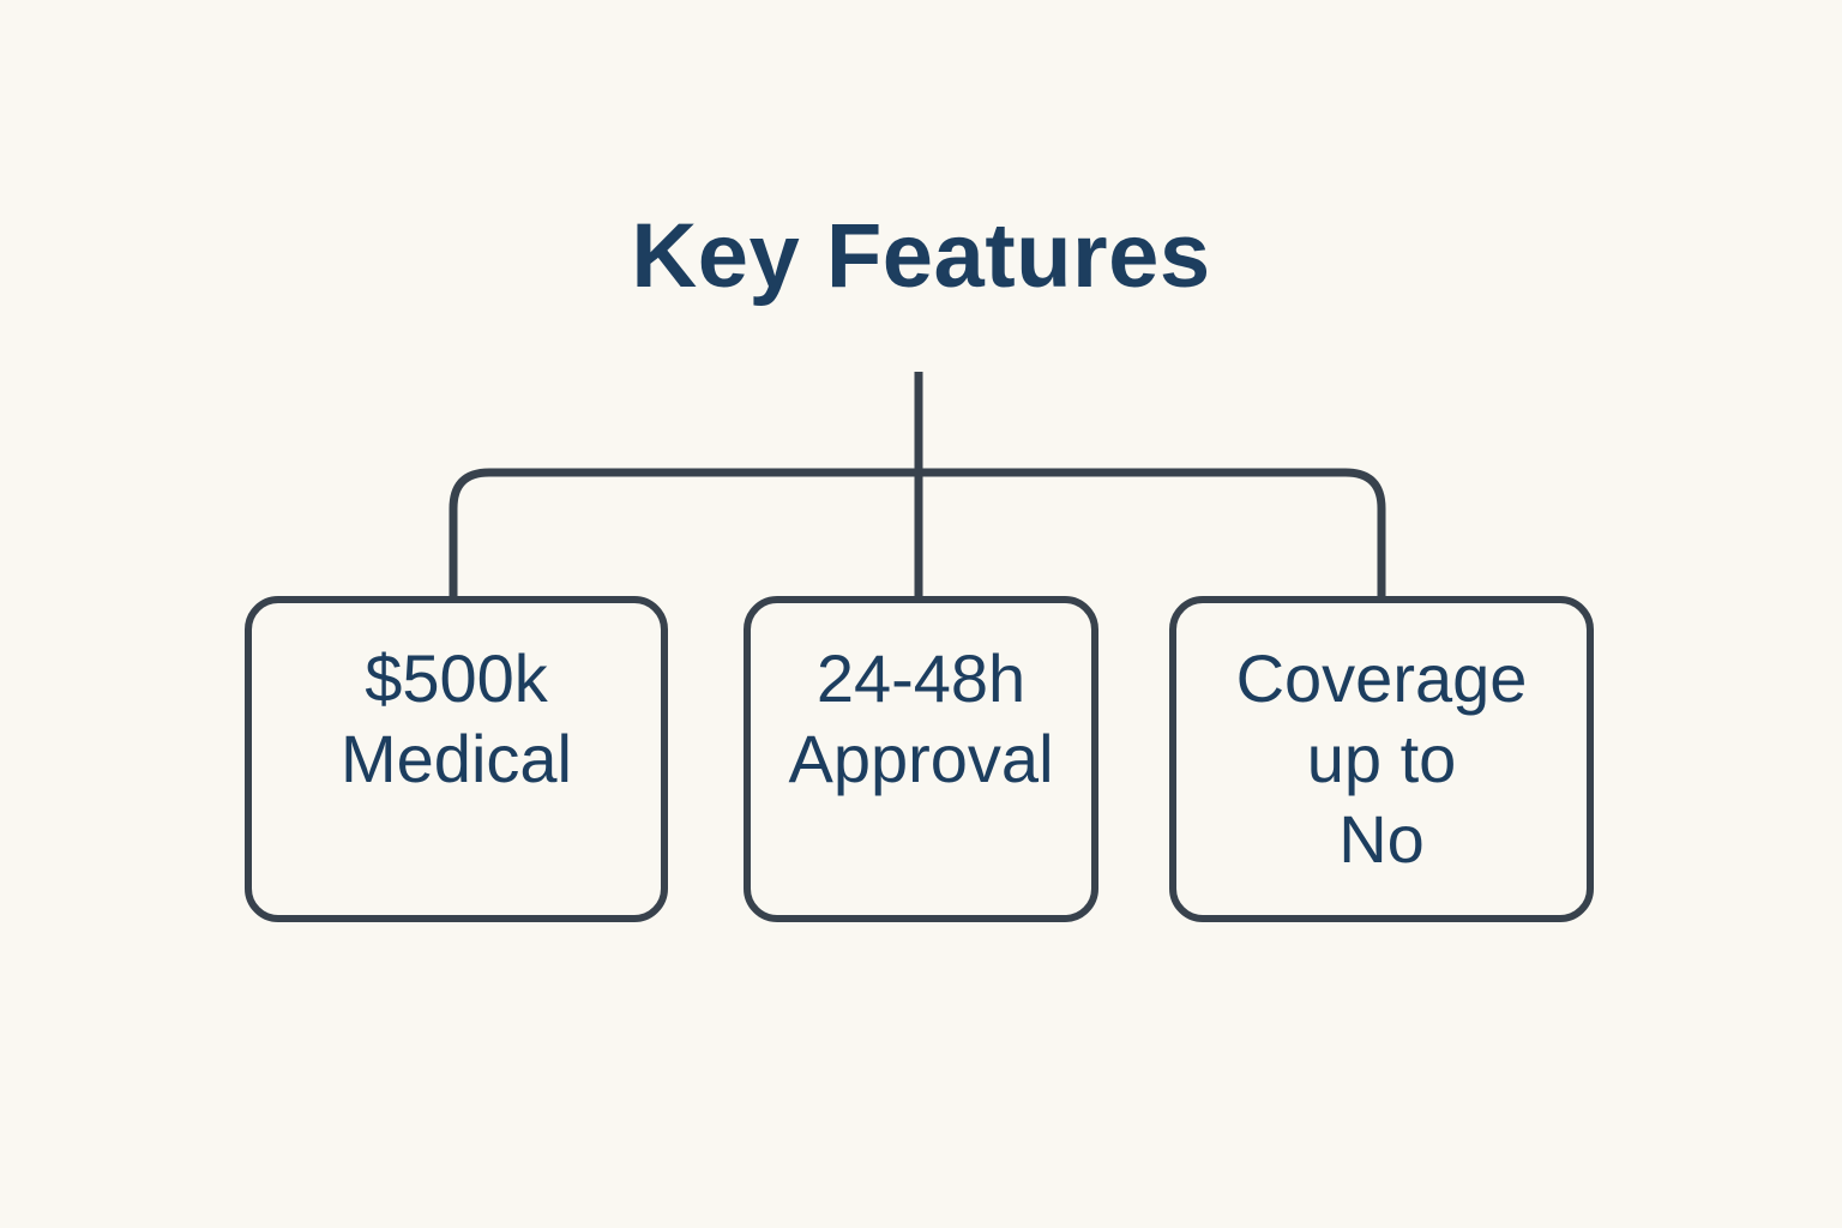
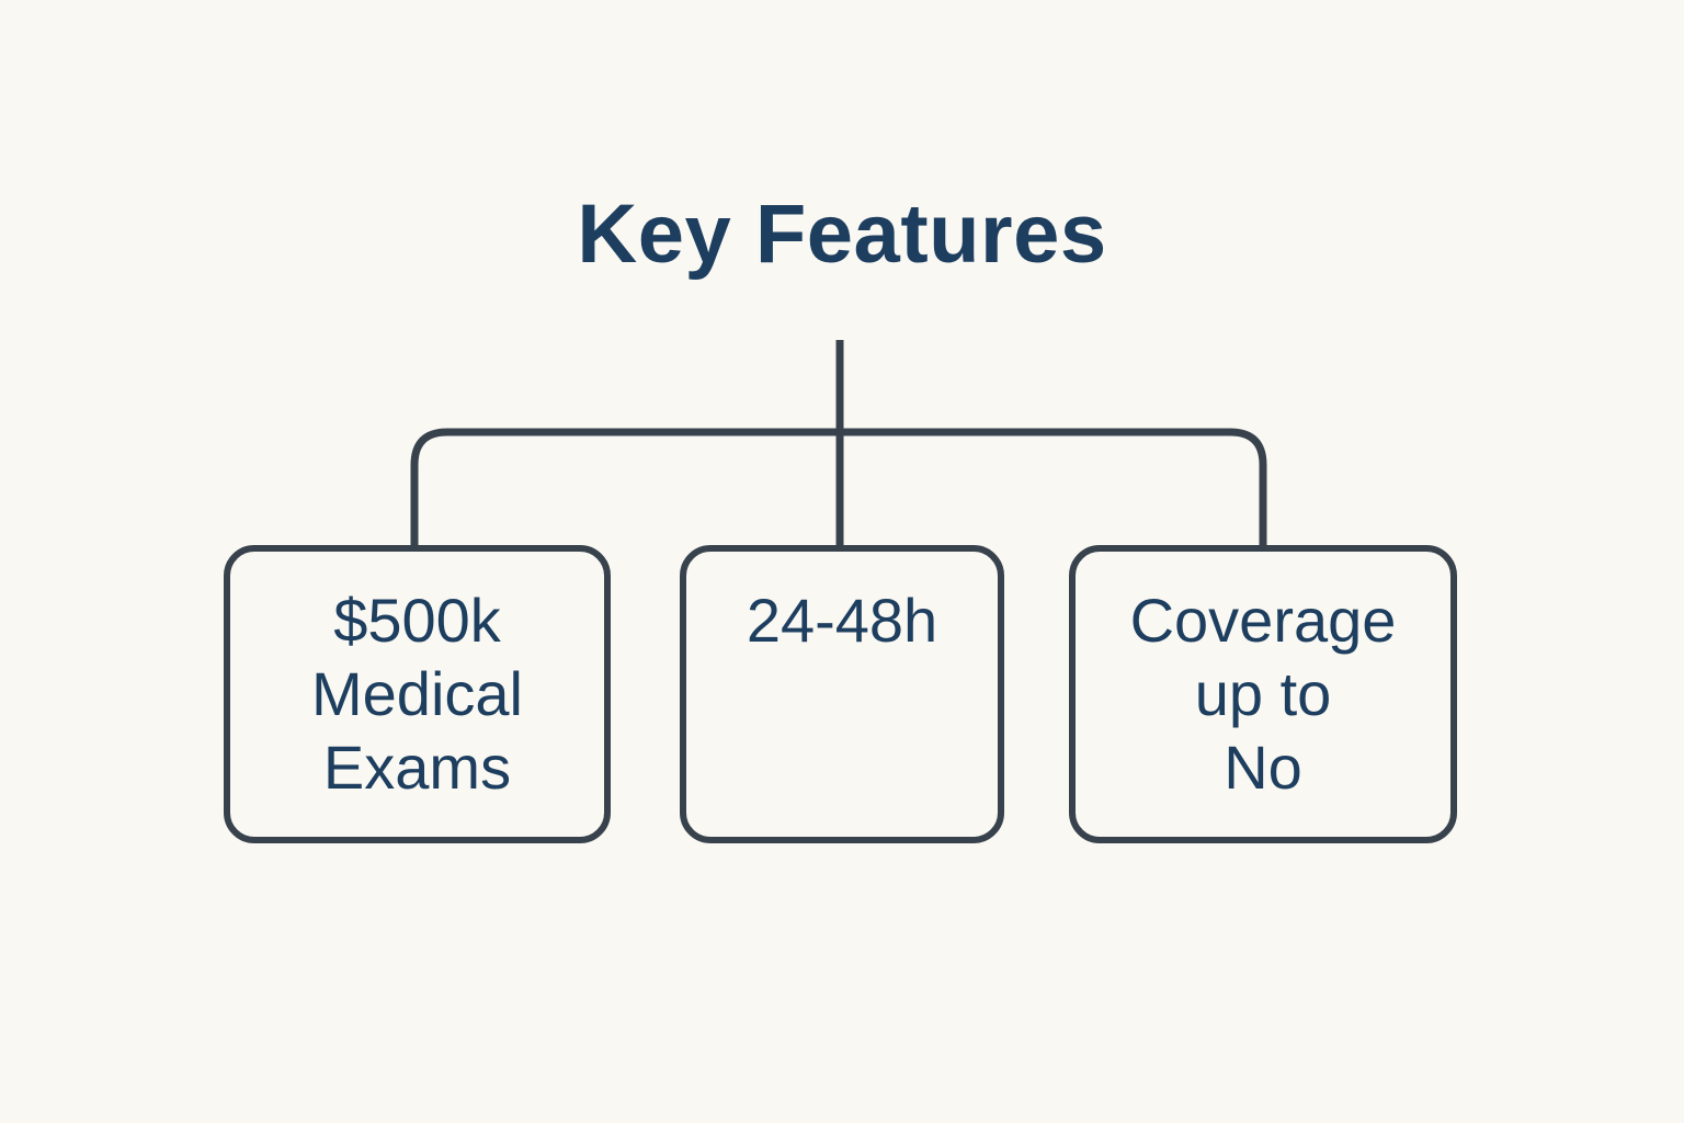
  Key Features
  $500k
  Medical
+ Exams
  24-48h
- Approval
  Coverage
  up to
  No
